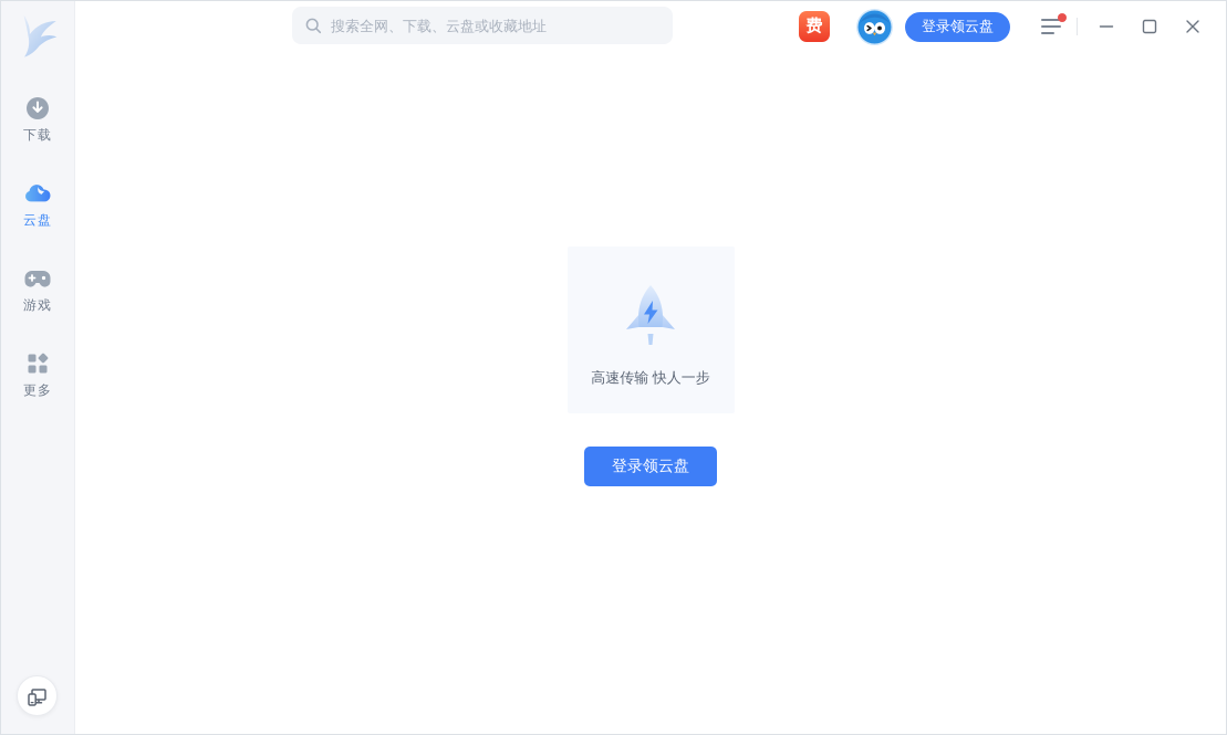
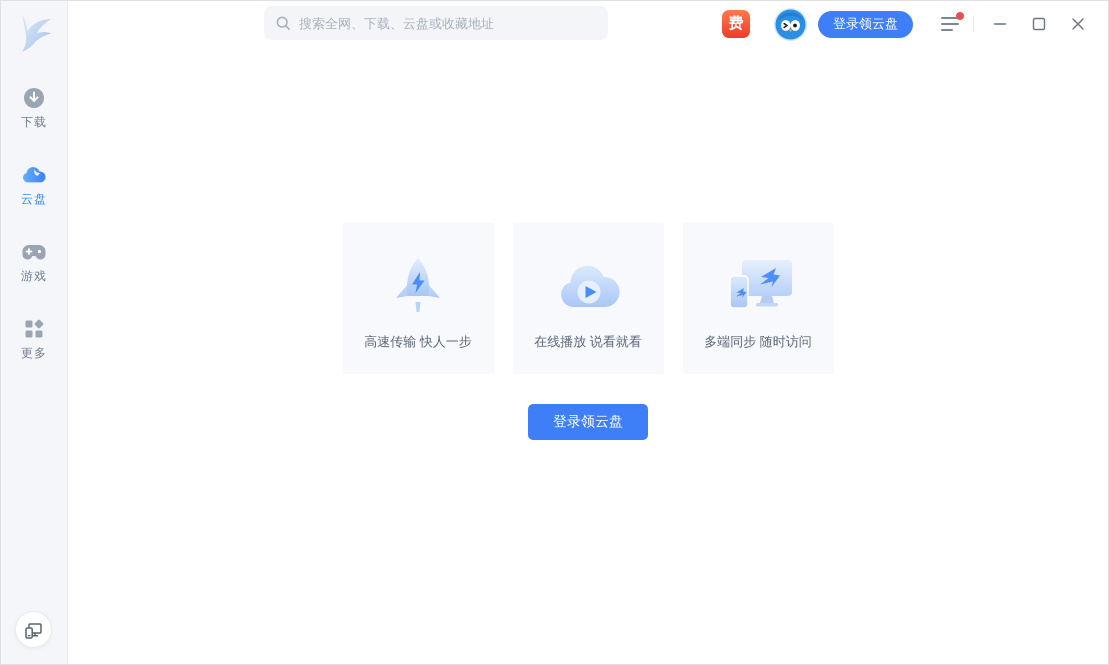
  下载
  云盘
  游戏
  更多
  搜索全网、下载、云盘或收藏地址
  费
  登录领云盘
  高速传输 快人一步
+ 在线播放 说看就看
+ 多端同步 随时访问
  登录领云盘
